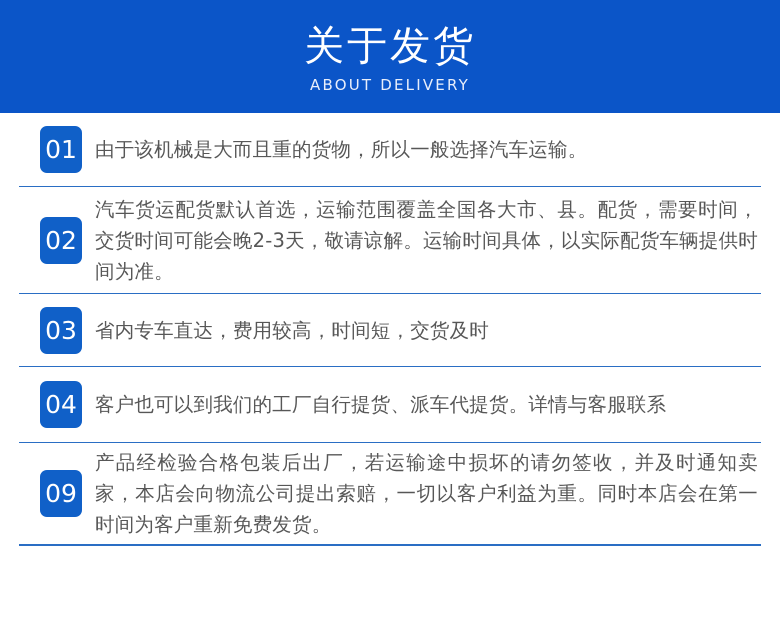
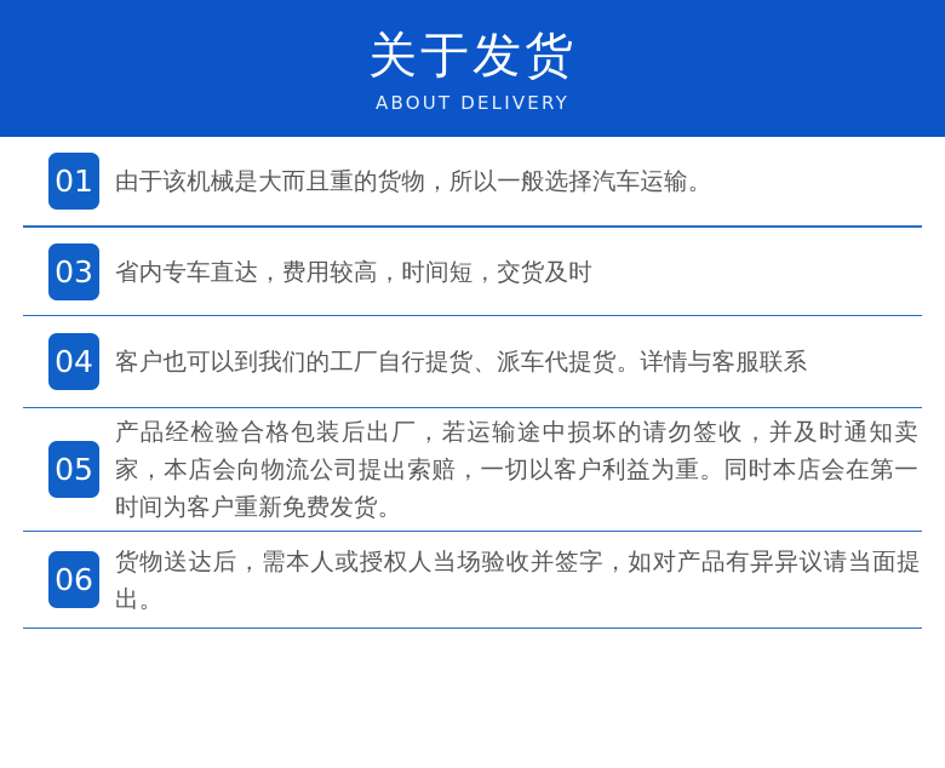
  关于发货
  ABOUT DELIVERY
  01
  由于该机械是大而且重的货物，所以一般选择汽车运输。
- 02
- 汽车货运配货默认首选，运输范围覆盖全国各大市、县。配货，需要时间，交货时间可能会晚2-3天，敬请谅解。运输时间具体，以实际配货车辆提供时间为准。
  03
  省内专车直达，费用较高，时间短，交货及时
  04
  客户也可以到我们的工厂自行提货、派车代提货。详情与客服联系
- 09
+ 05
  产品经检验合格包装后出厂，若运输途中损坏的请勿签收，并及时通知卖家，本店会向物流公司提出索赔，一切以客户利益为重。同时本店会在第一时间为客户重新免费发货。
+ 06
+ 货物送达后，需本人或授权人当场验收并签字，如对产品有异异议请当面提出。
